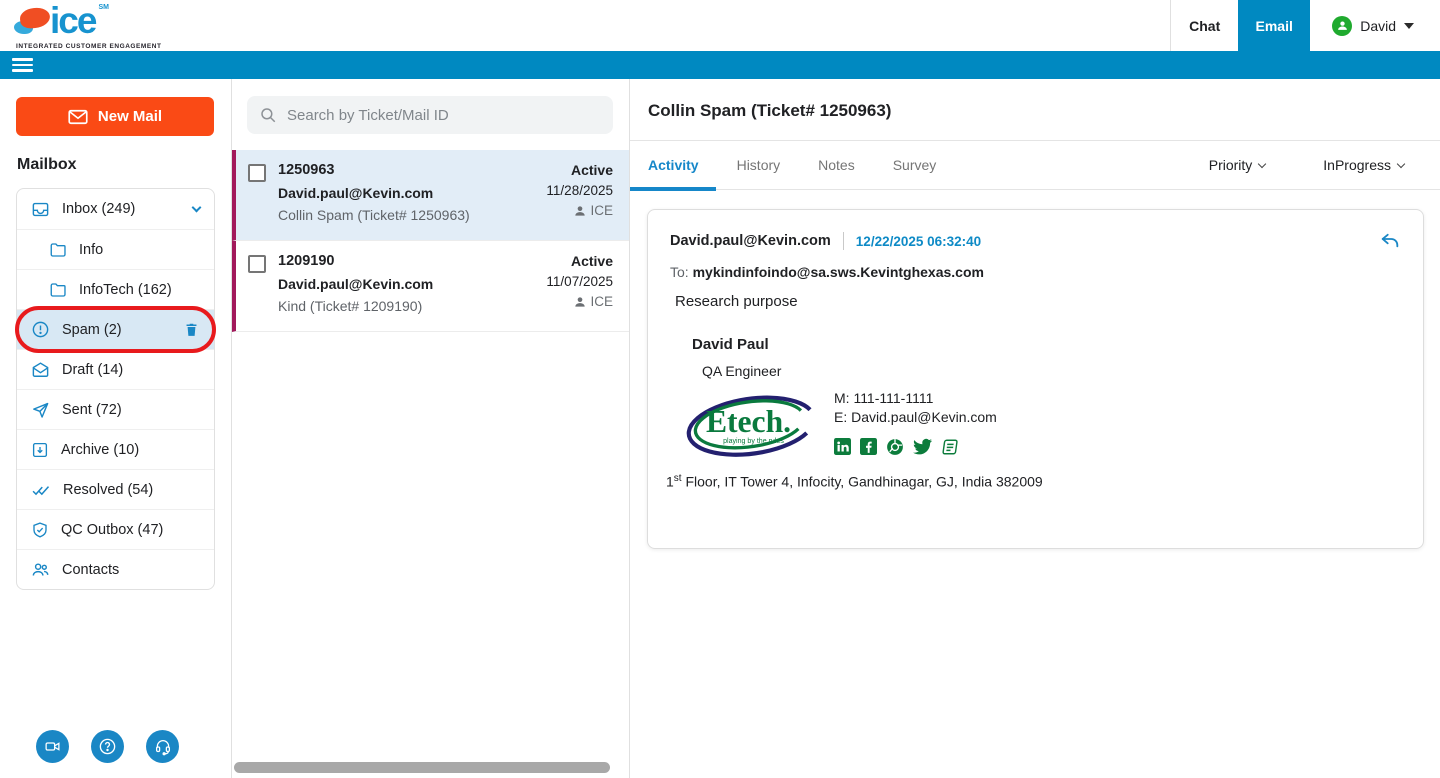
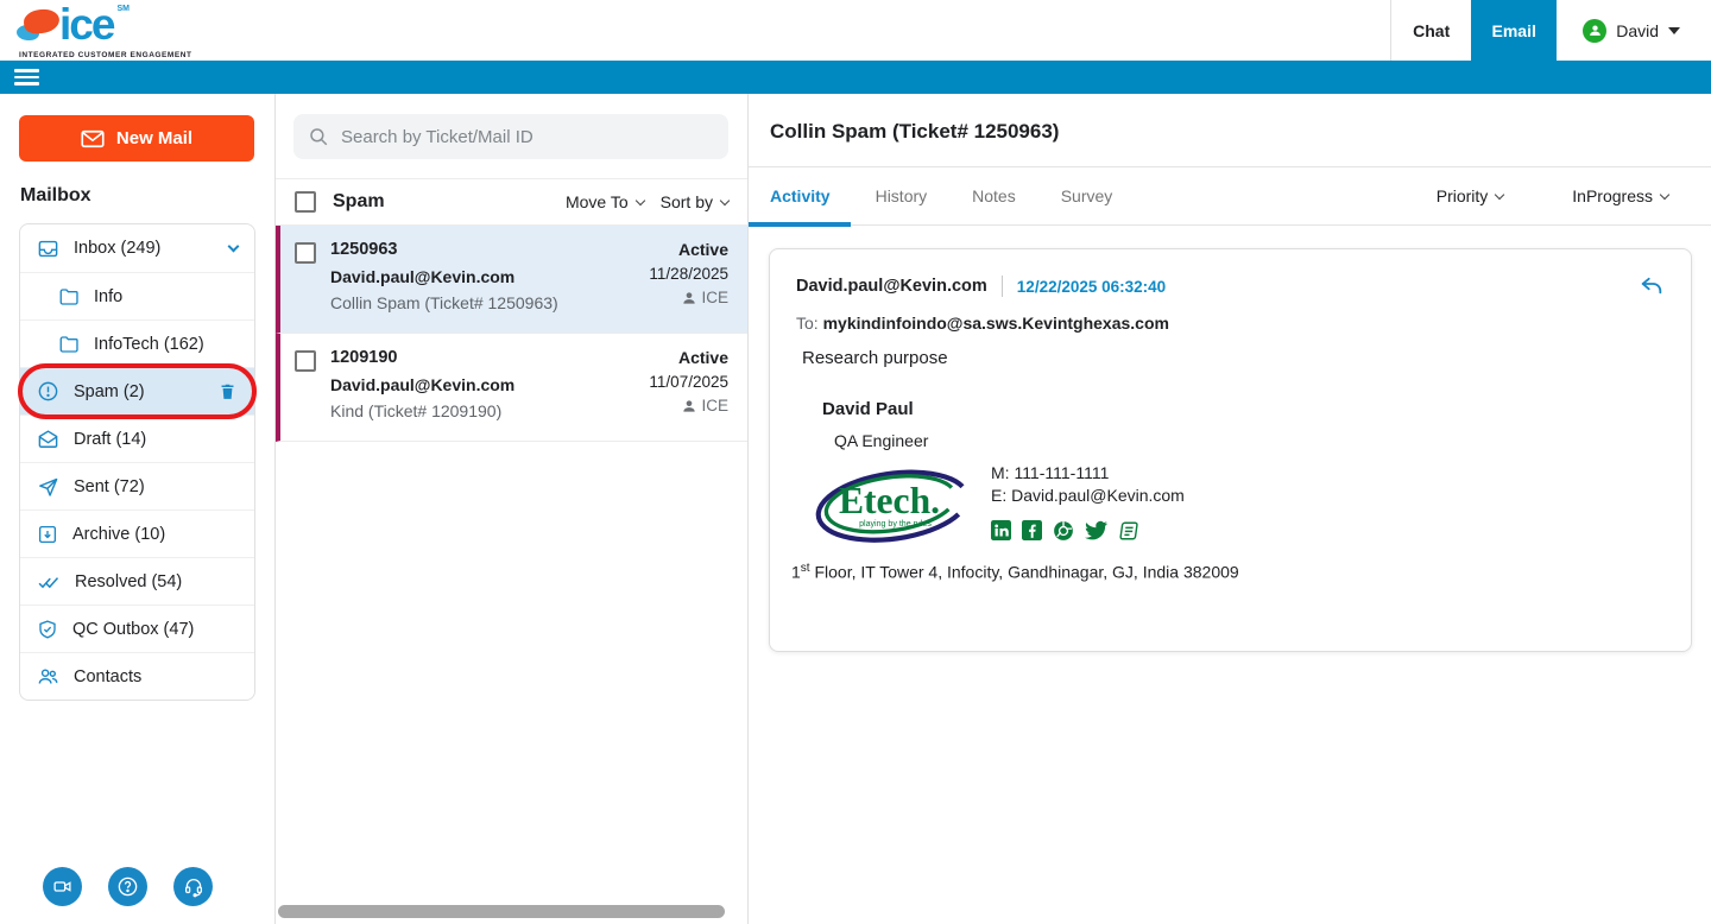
  ice
  Chat
  Email
  David
  New Mail
  Mailbox
  Inbox (249)
  Info
  InfoTech (162)
  Spam (2)
  Draft (14)
  Sent (72)
  Archive (10)
  Resolved (54)
  QC Outbox (47)
  Contacts
  Search by Ticket/Mail ID
+ Spam
+ Move To
+ Sort by
  1250963
  David.paul@Kevin.com
  Collin Spam (Ticket# 1250963)
  Active
  11/28/2025
  ICE
  1209190
  David.paul@Kevin.com
  Kind (Ticket# 1209190)
  Active
  11/07/2025
  ICE
  Collin Spam (Ticket# 1250963)
  Activity
  History
  Notes
  Survey
  Priority
  InProgress
  David.paul@Kevin.com
  12/22/2025 06:32:40
  To: mykindinfoindo@sa.sws.Kevintghexas.com
  Research purpose
  David Paul
  QA Engineer
  Etech.
  M: 111-111-1111
  E: David.paul@Kevin.com
  1st Floor, IT Tower 4, Infocity, Gandhinagar, GJ, India 382009
